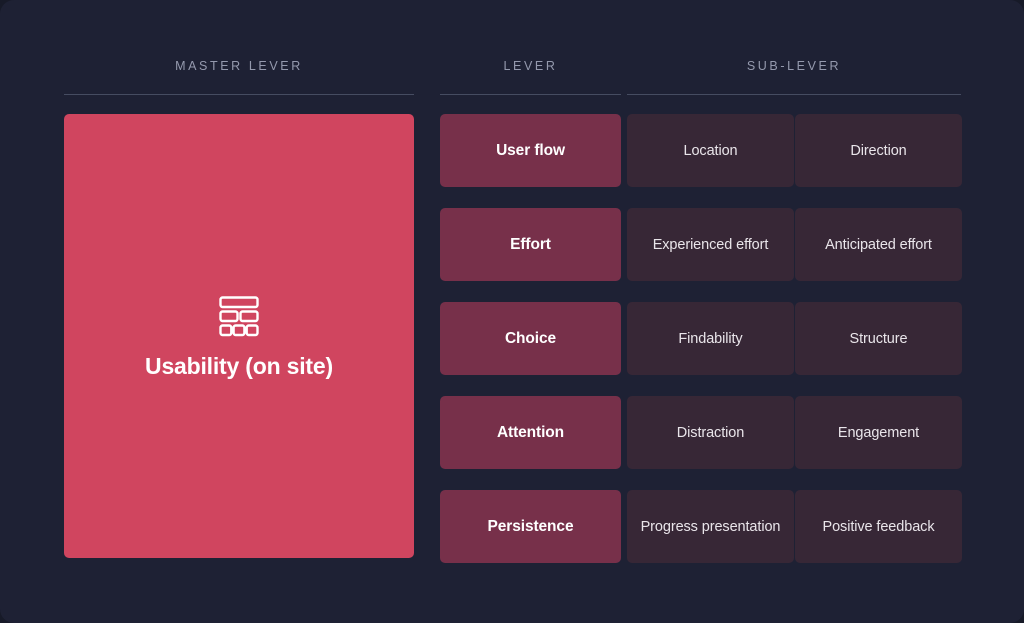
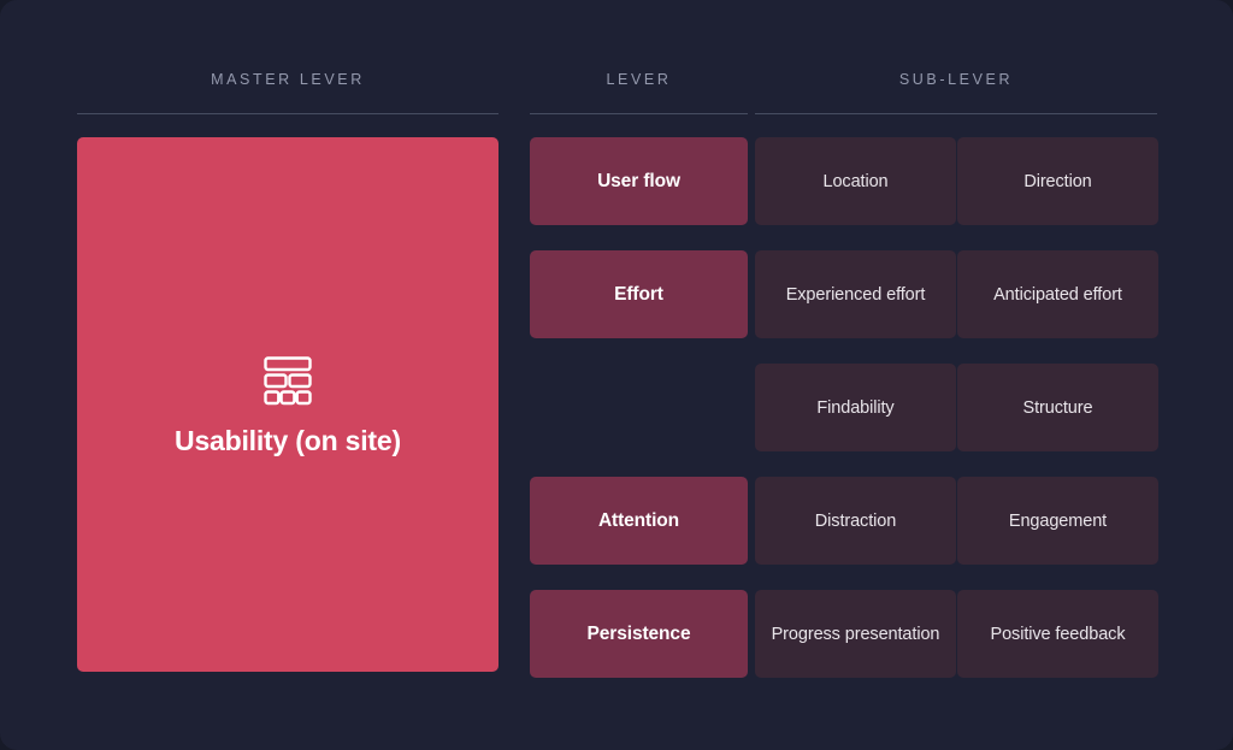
  MASTER LEVER
  LEVER
  SUB-LEVER
  Usability (on site)
  User flow
  Location
  Direction
  Effort
  Experienced effort
  Anticipated effort
- Choice
  Findability
  Structure
  Attention
  Distraction
  Engagement
  Persistence
  Progress presentation
  Positive feedback
